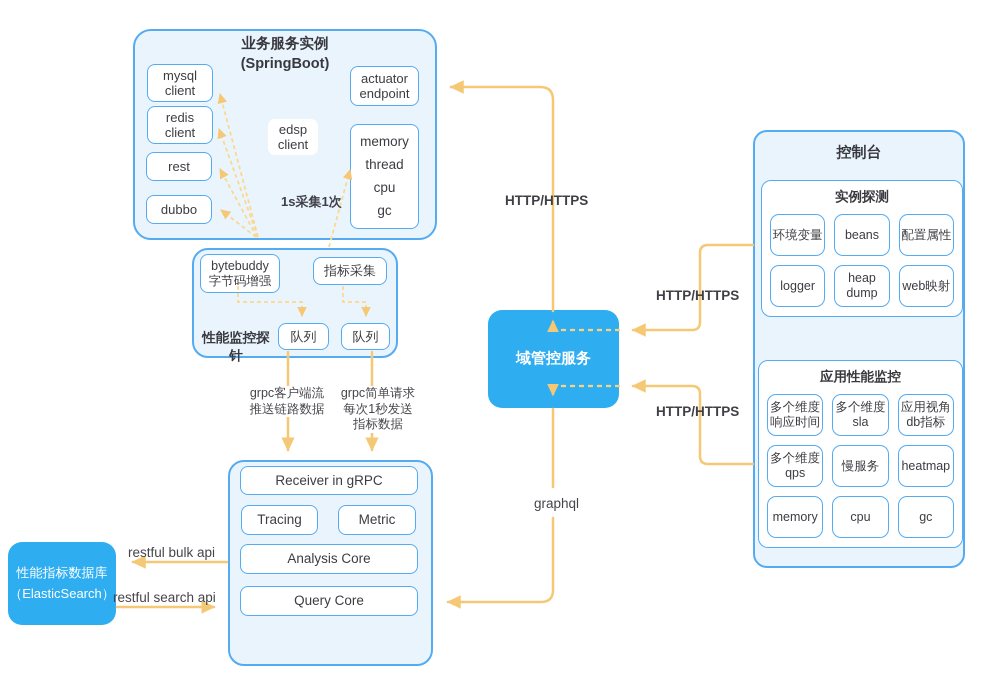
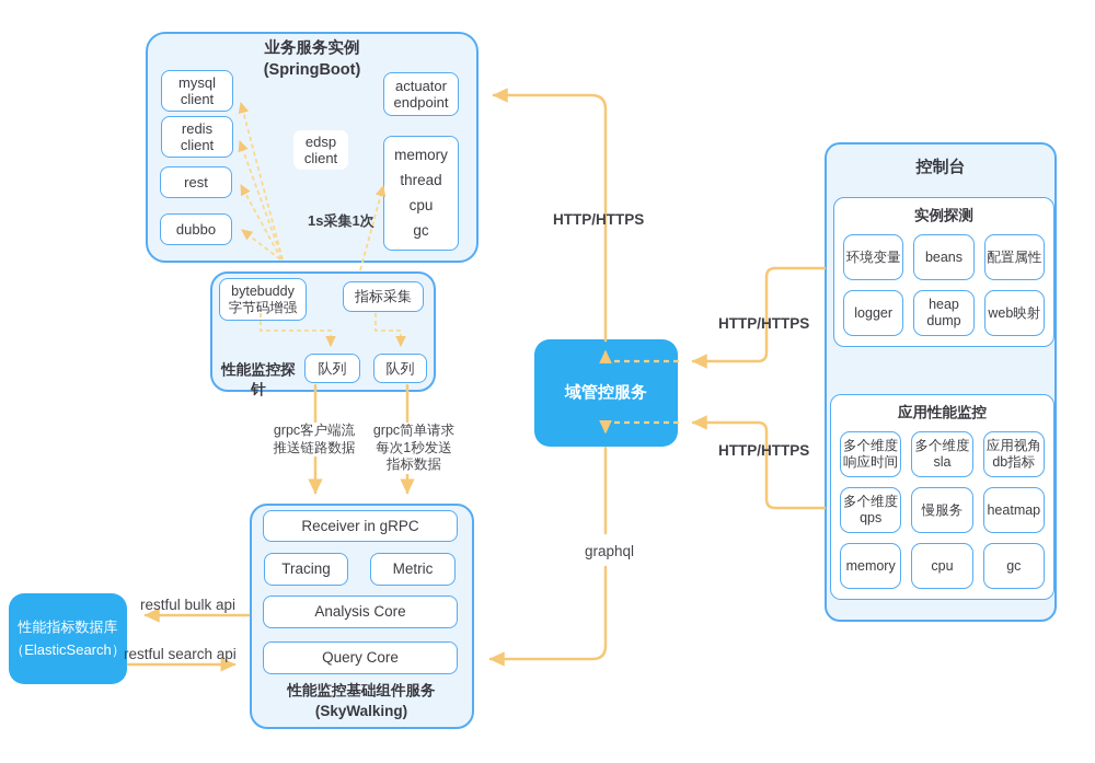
  业务服务实例
  (SpringBoot)
  mysql
  client
  redis
  client
  rest
  dubbo
  edsp
  client
  actuator
  endpoint
  memory
  thread
  cpu
  gc
  1s采集1次
  bytebuddy
  字节码增强
  指标采集
  队列
  队列
  性能监控探针
  域管控服务
  控制台
  实例探测
  环境变量
  beans
  配置属性
  logger
  heap
  dump
  web映射
  应用性能监控
  多个维度
  响应时间
  多个维度
  sla
  应用视角
  db指标
  多个维度
  qps
  慢服务
  heatmap
  memory
  cpu
  gc
  性能指标数据库
  （ElasticSearch）
  Receiver in gRPC
  Tracing
  Metric
  Analysis Core
  Query Core
+ 性能监控基础组件服务
+ (SkyWalking)
  HTTP/HTTPS
  HTTP/HTTPS
  HTTP/HTTPS
  graphql
  grpc客户端流
  推送链路数据
  grpc简单请求
  每次1秒发送
  指标数据
  restful bulk api
  restful search api
